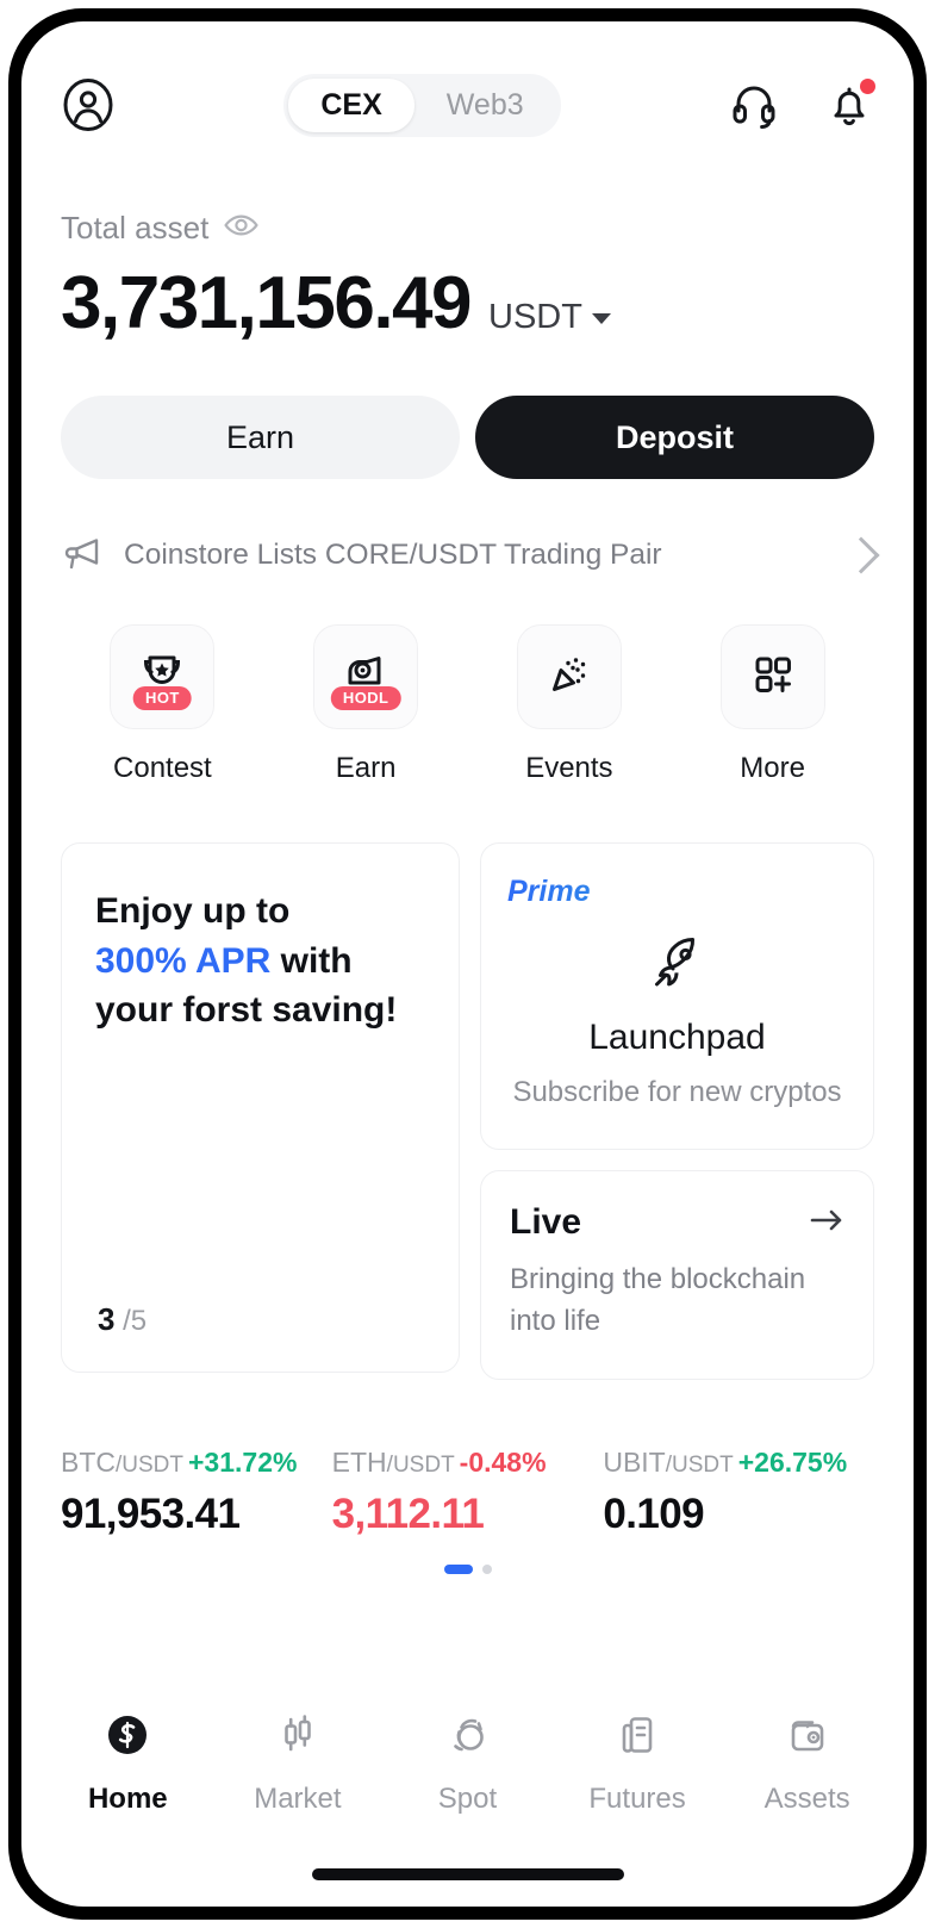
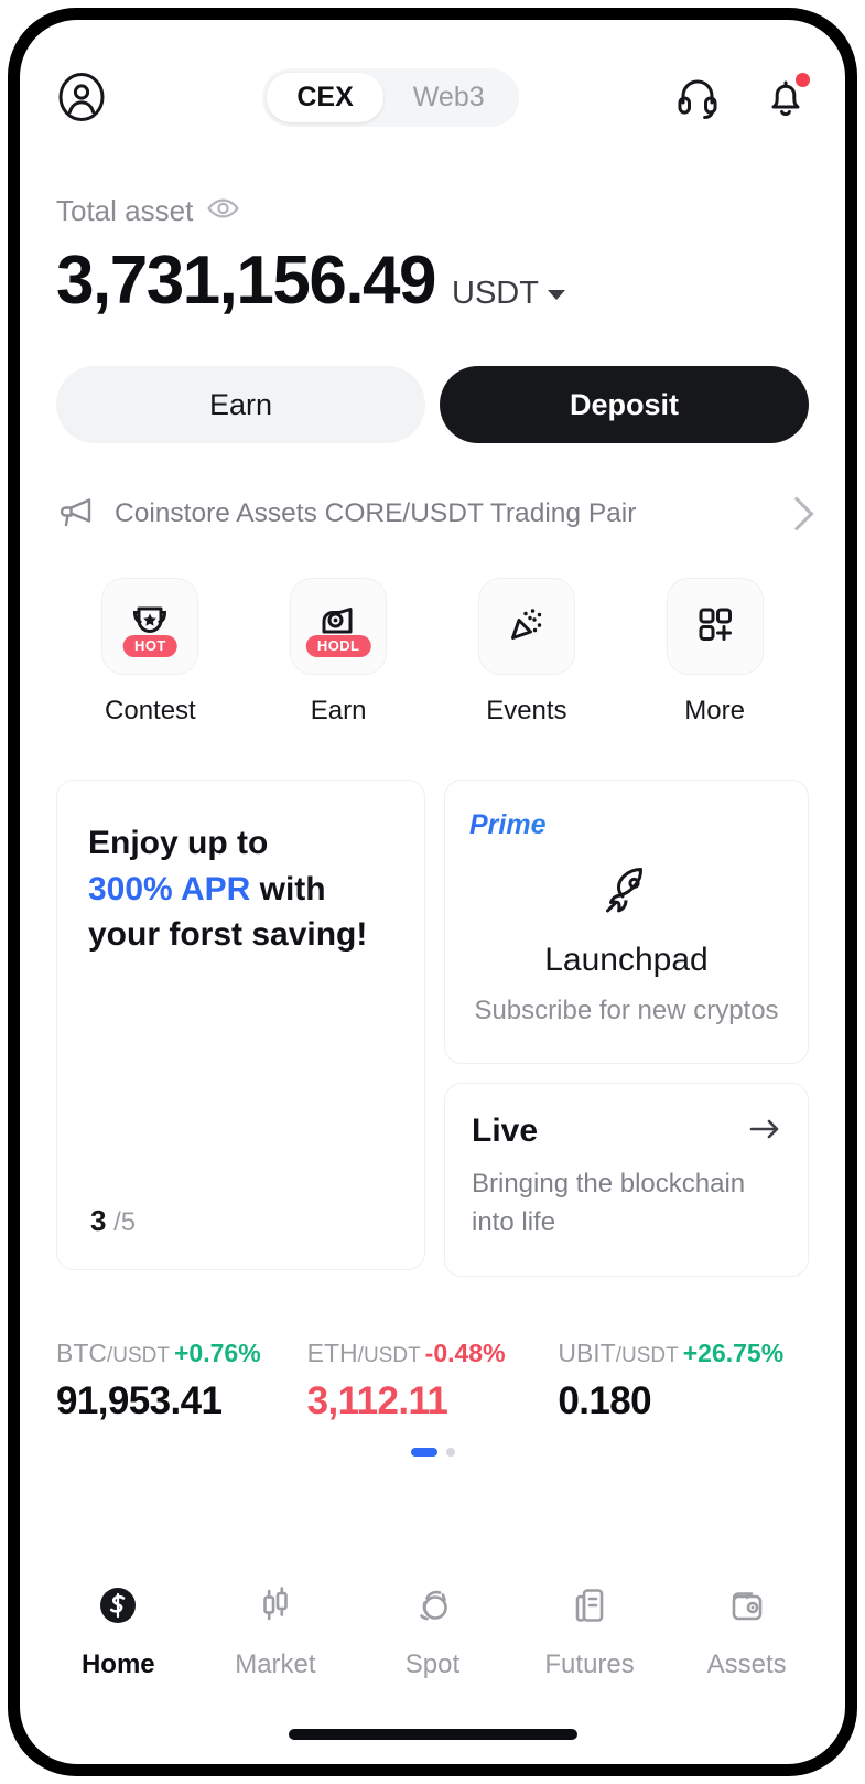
  CEX
  Web3
  Total asset
  3,731,156.49
  USDT
  Earn
  Deposit
- Coinstore Lists CORE/USDT Trading Pair
+ Coinstore Assets CORE/USDT Trading Pair
  HOT
  Contest
  HODL
  Earn
  Events
  More
  Enjoy up to
  300% APR with
  your forst saving!
  3 /5
  Prime
  Launchpad
  Subscribe for new cryptos
  Live
  Bringing the blockchain into life
- BTC/USDT +31.72%
+ BTC/USDT +0.76%
  91,953.41
  ETH/USDT -0.48%
  3,112.11
  UBIT/USDT +26.75%
- 0.109
+ 0.180
  Home
  Market
  Spot
  Futures
  Assets
